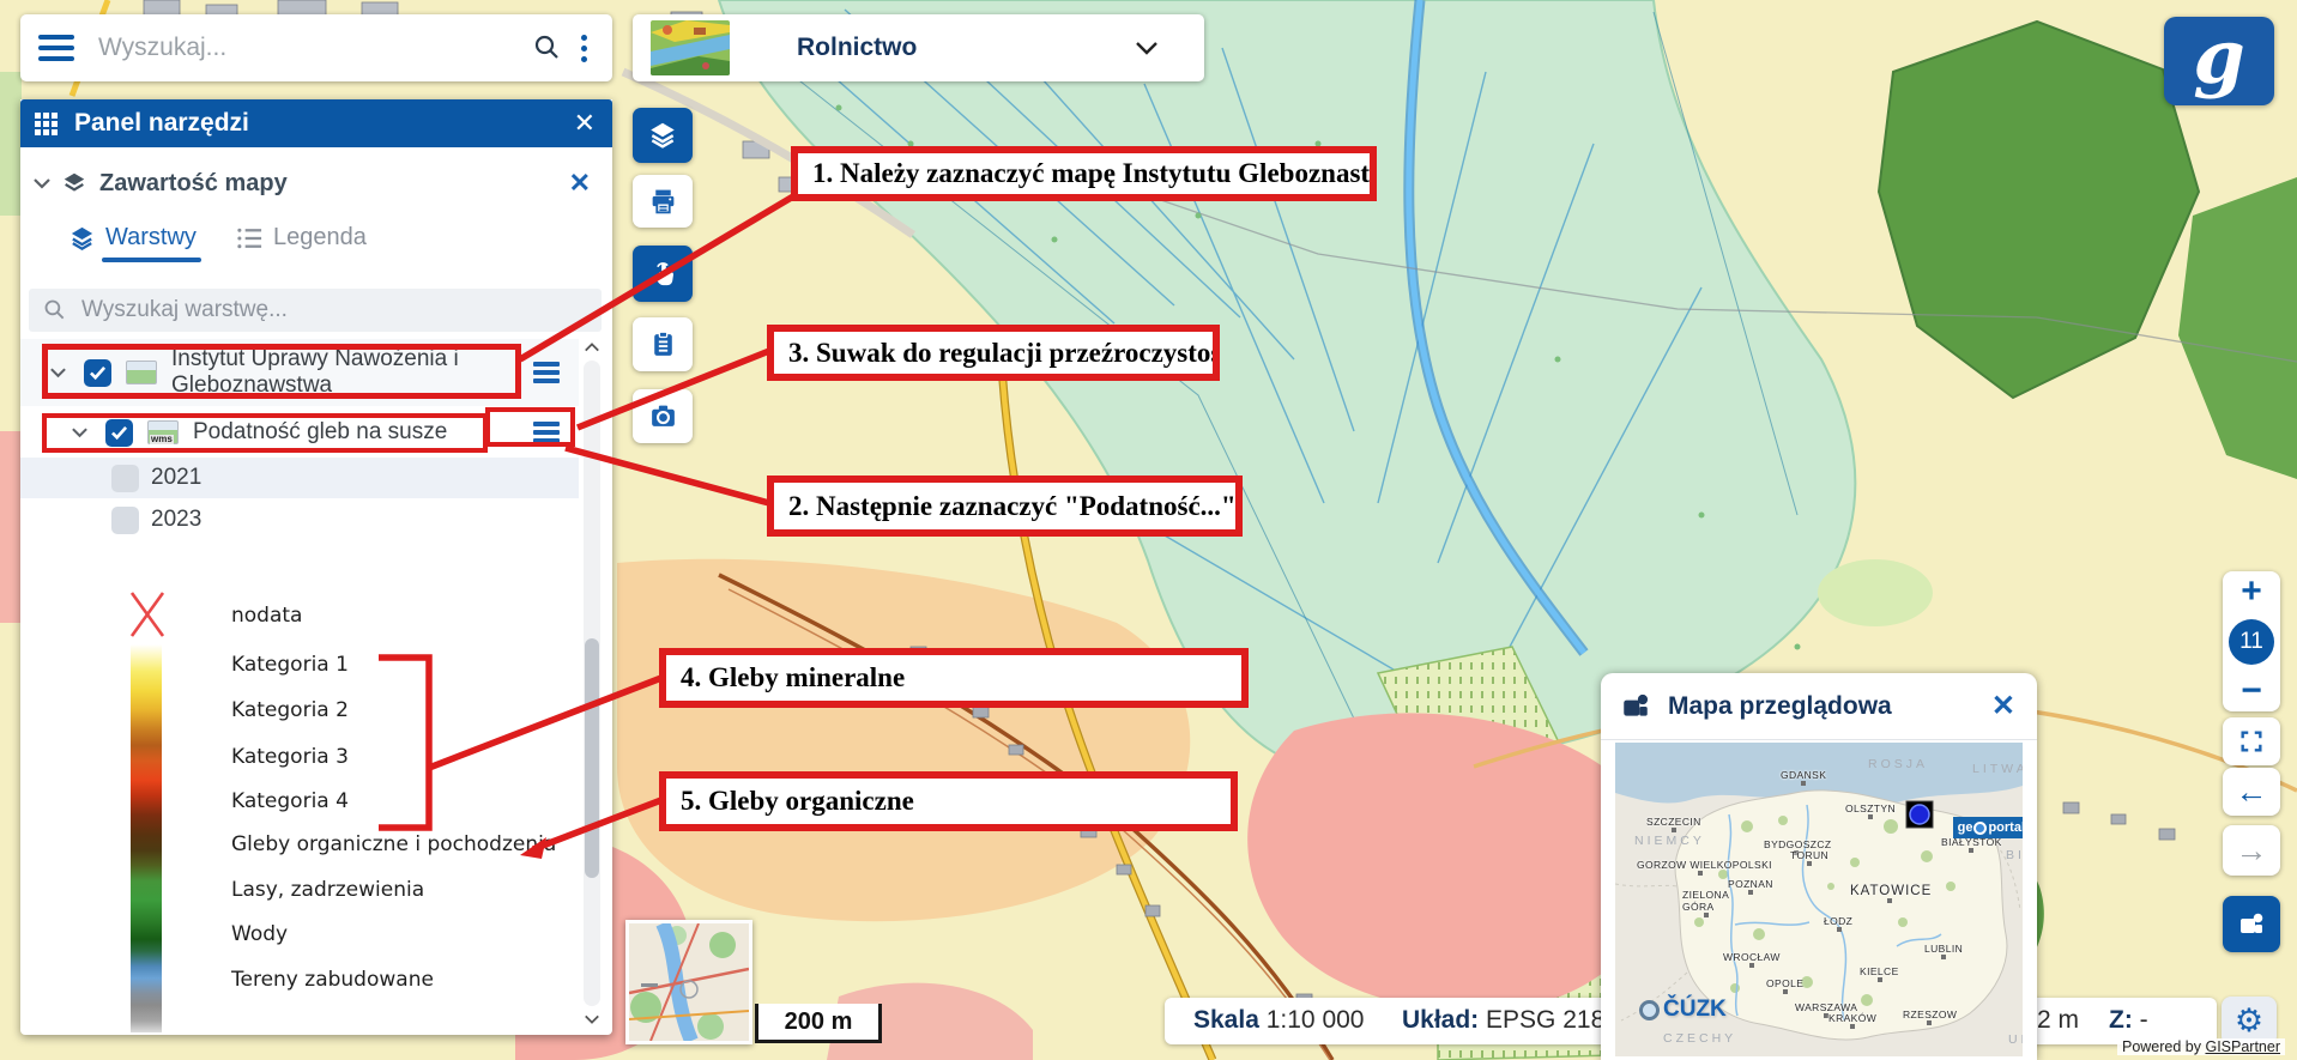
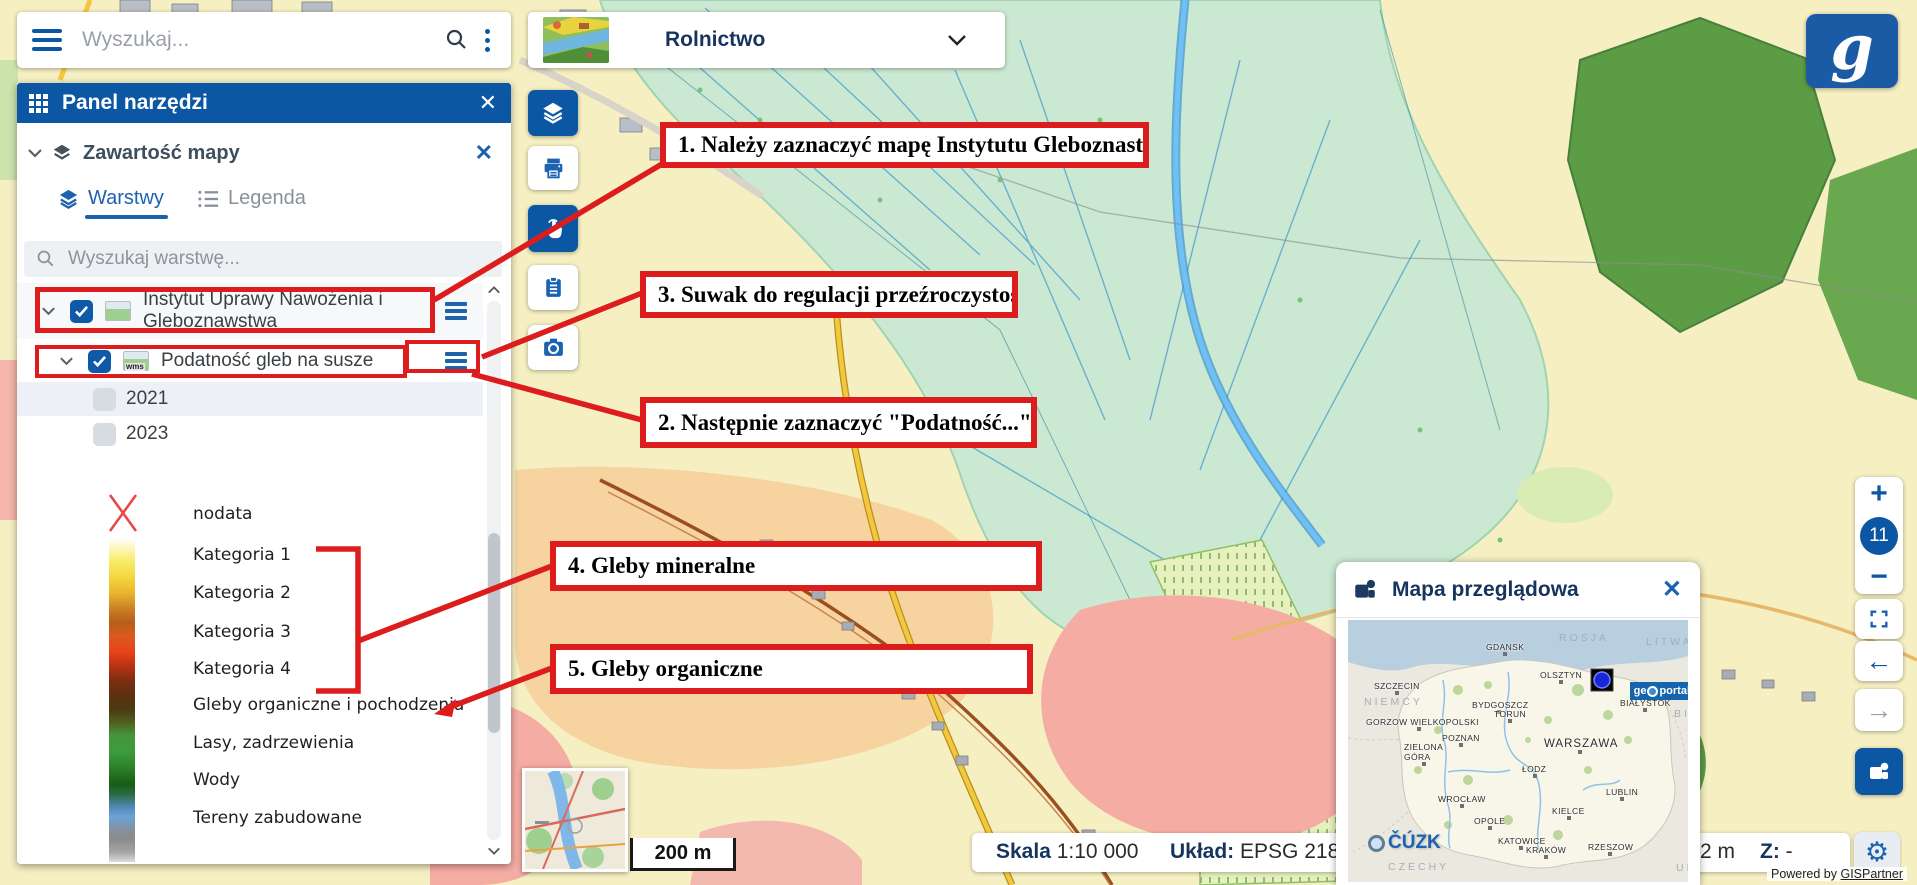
  Wyszukaj...
  Rolnictwo
  Panel narzędzi
  ✕
  Zawartość mapy
  ✕
  Warstwy
  Legenda
  Wyszukaj warstwę...
  Instytut Uprawy Nawożenia i Gleboznawstwa
  Podatność gleb na susze
  2021
  2023
  nodata
  Kategoria 1
  Kategoria 2
  Kategoria 3
  Kategoria 4
  Gleby organiczne i pochodzen
  Lasy, zadrzewienia
  Wody
  Tereny zabudowane
  1. Należy zaznaczyć mapę Instytutu Gleboznast
  3. Suwak do regulacji przeźroczysto
  2. Następnie zaznaczyć "Podatność..."
  4. Gleby mineralne
  5. Gleby organiczne
  +
  11
  −
  ←
  →
  Mapa przeglądowa
  ✕
  ge
  porta
  ČÚZK
  ROSJA
  LITWA
  NIEMCY
  CZECHY
  GDANSK
  OLSZTYN
  SZCZECIN
  BIAŁYSTOK
  BYDGOSZCZ
  TORUN
  GORZOW WIELKOPOLSKI
  POZNAN
- KATOWICE
+ WARSZAWA
  ZIELONA
  GÓRA
  ŁODZ
  LUBLIN
  WROCŁAW
  KIELCE
  OPOLE
- WARSZAWA
+ KATOWICE
  KRAKÓW
  RZESZOW
  Skala 1:10 000
  Układ: EPSG 218
  2 m
  Z: -
  ⚙
  Powered by GISPartner
  200 m
  g
